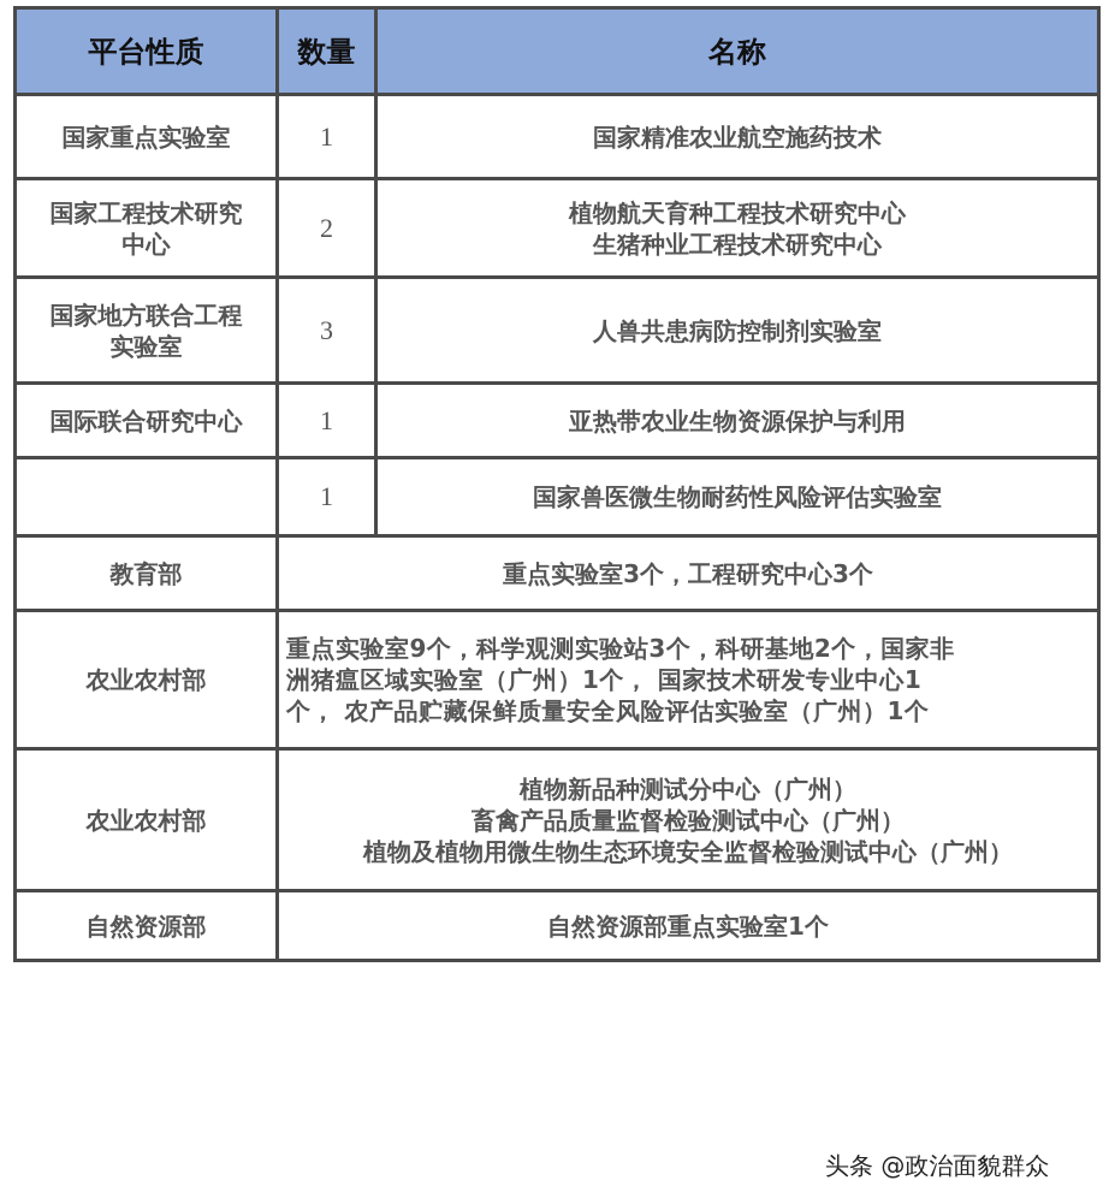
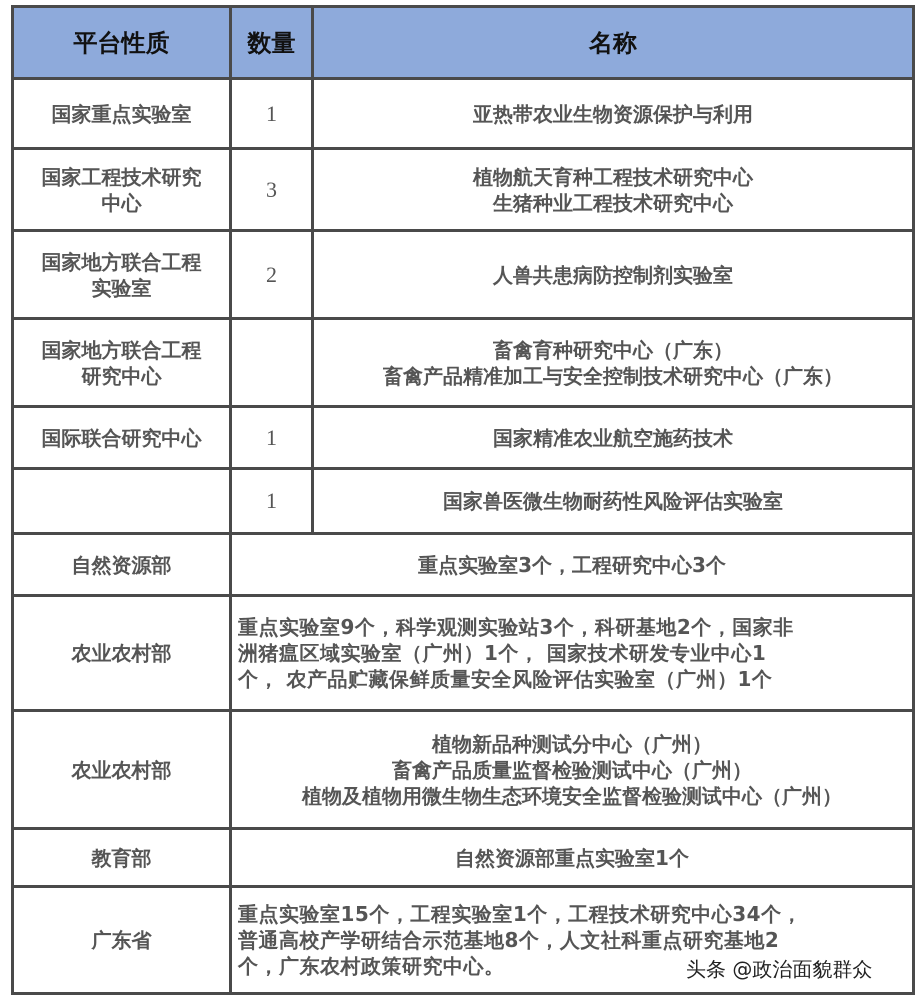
  平台性质	数量	名称
- 国家重点实验室	1	国家精准农业航空施药技术
+ 国家重点实验室	1	亚热带农业生物资源保护与利用
- 国家工程技术研究 中心	2	植物航天育种工程技术研究中心 生猪种业工程技术研究中心
+ 国家工程技术研究 中心	3	植物航天育种工程技术研究中心 生猪种业工程技术研究中心
- 国家地方联合工程 实验室	3	人兽共患病防控制剂实验室
+ 国家地方联合工程 实验室	2	人兽共患病防控制剂实验室
+ 国家地方联合工程 研究中心		畜禽育种研究中心（广东） 畜禽产品精准加工与安全控制技术研究中心（广东）
- 国际联合研究中心	1	亚热带农业生物资源保护与利用
+ 国际联合研究中心	1	国家精准农业航空施药技术
  	1	国家兽医微生物耐药性风险评估实验室
- 教育部	重点实验室3个，工程研究中心3个
+ 自然资源部	重点实验室3个，工程研究中心3个
  农业农村部	重点实验室9个，科学观测实验站3个，科研基地2个，国家非 洲猪瘟区域实验室（广州）1个， 国家技术研发专业中心1 个， 农产品贮藏保鲜质量安全风险评估实验室（广州）1个
  农业农村部	植物新品种测试分中心（广州） 畜禽产品质量监督检验测试中心（广州） 植物及植物用微生物生态环境安全监督检验测试中心（广州）
- 自然资源部	自然资源部重点实验室1个
+ 教育部	自然资源部重点实验室1个
+ 广东省	重点实验室15个，工程实验室1个，工程技术研究中心34个， 普通高校产学研结合示范基地8个，人文社科重点研究基地2 个，广东农村政策研究中心。
  头条 @政治面貌群众
